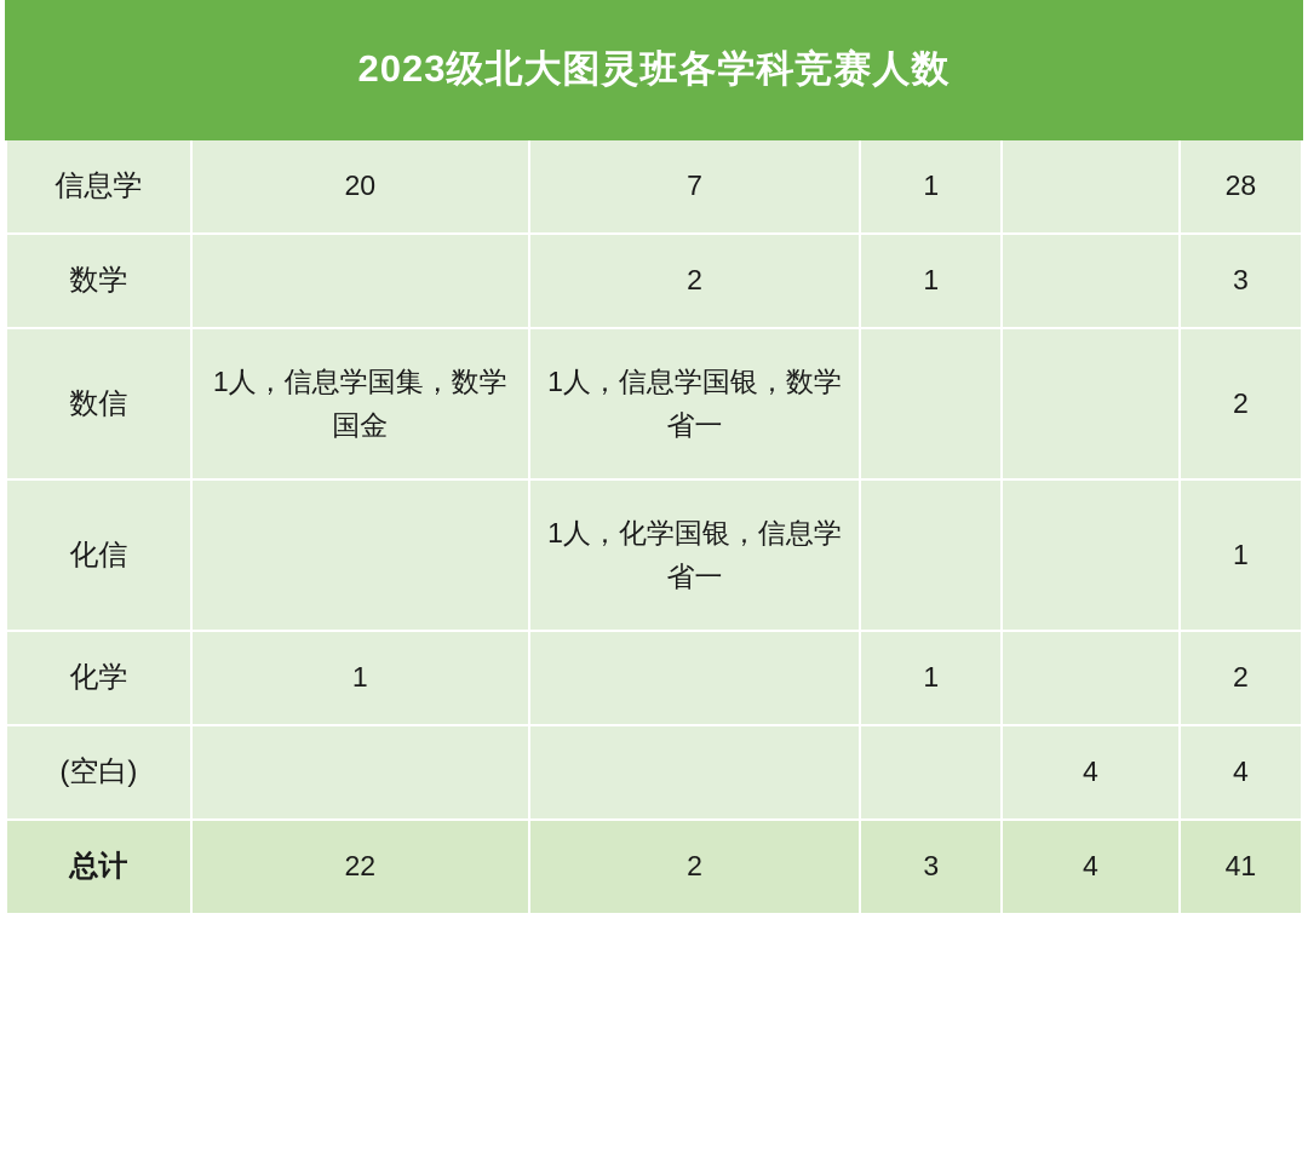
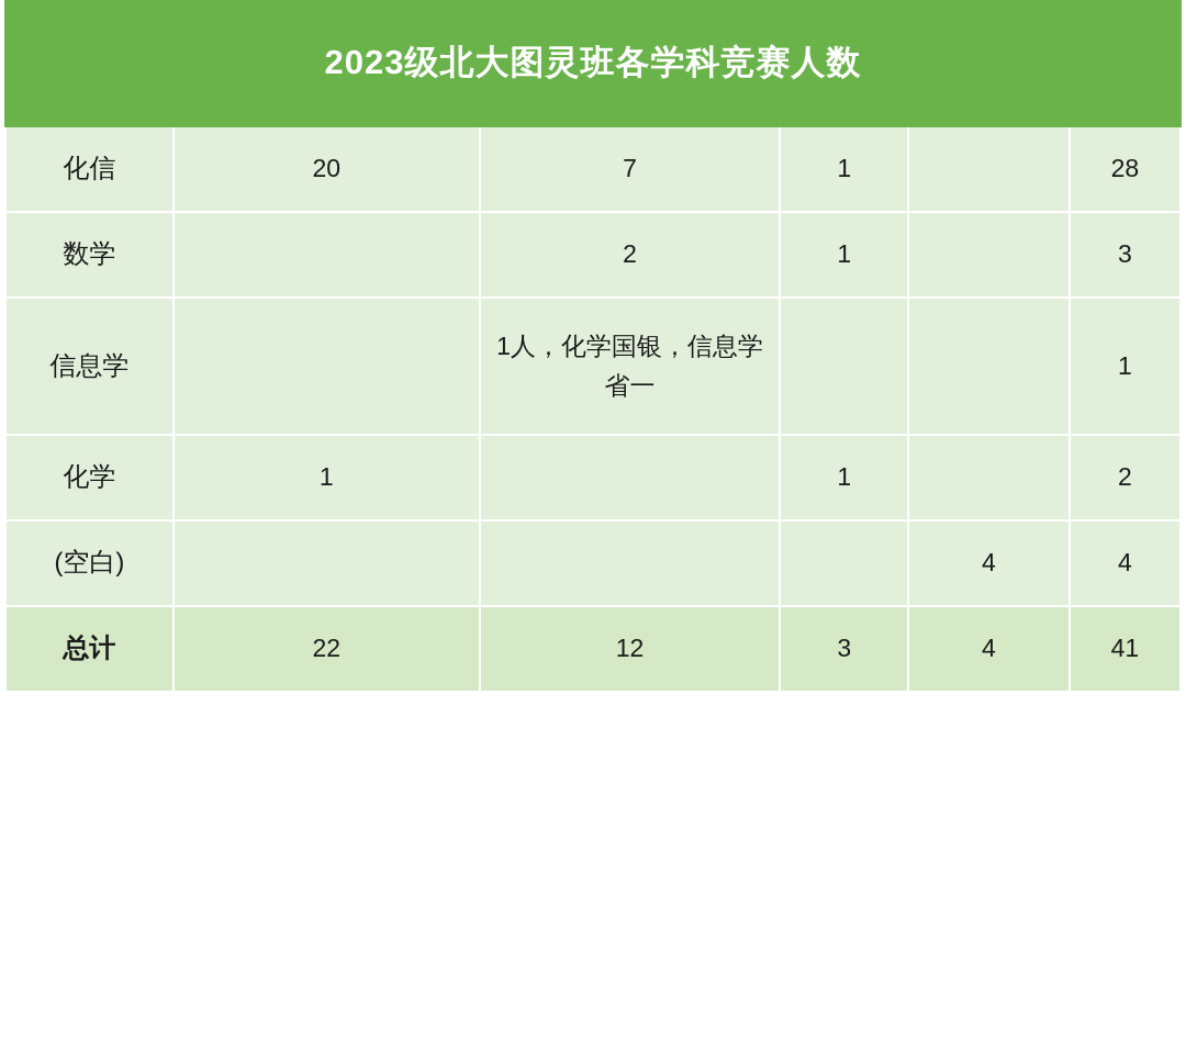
  2023级北大图灵班各学科竞赛人数
- 信息学	20	7	1		28
+ 化信	20	7	1		28
  数学		2	1		3
- 数信	1人，信息学国集，数学国金	1人，信息学国银，数学省一			2
- 化信		1人，化学国银，信息学省一			1
+ 信息学		1人，化学国银，信息学省一			1
  化学	1		1		2
  (空白)				4	4
- 总计	22	2	3	4	41
+ 总计	22	12	3	4	41
